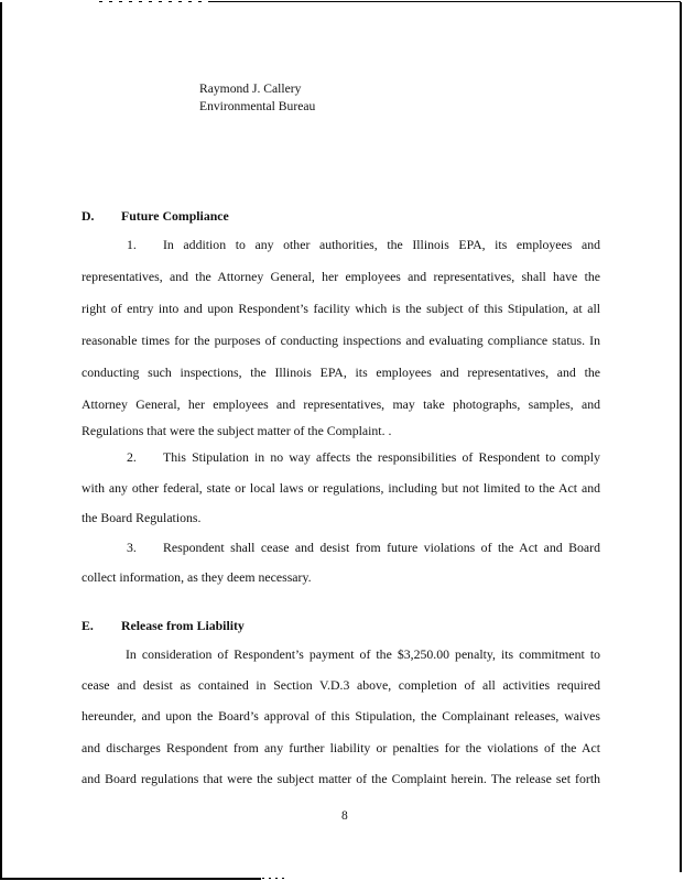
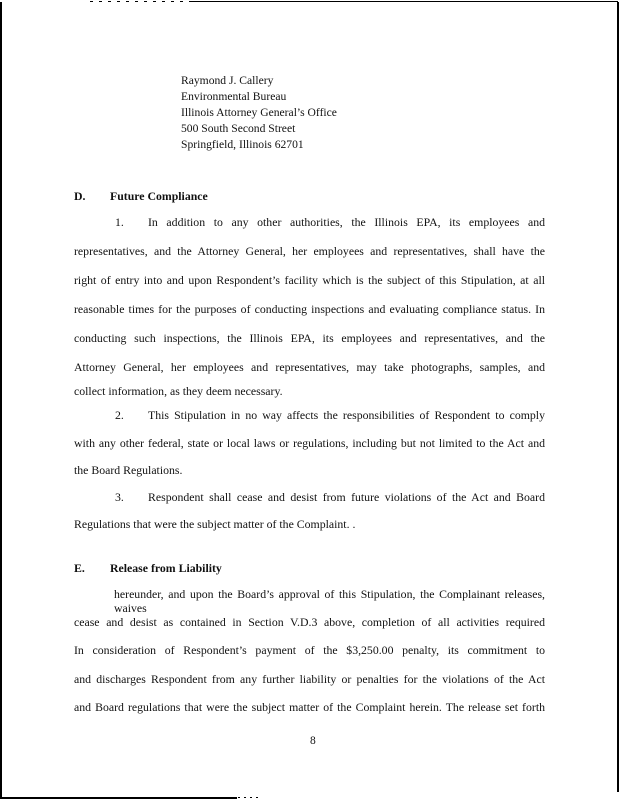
  Raymond J. Callery
  Environmental Bureau
+ Illinois Attorney General’s Office
+ 500 South Second Street
+ Springfield, Illinois 62701
  D.
  Future Compliance
  1.
  In addition to any other authorities, the Illinois EPA, its employees and
  representatives, and the Attorney General, her employees and representatives, shall have the
  right of entry into and upon Respondent’s facility which is the subject of this Stipulation, at all
  reasonable times for the purposes of conducting inspections and evaluating compliance status. In
  conducting such inspections, the Illinois EPA, its employees and representatives, and the
  Attorney General, her employees and representatives, may take photographs, samples, and
- Regulations that were the subject matter of the Complaint. .
+ collect information, as they deem necessary.
  2.
  This Stipulation in no way affects the responsibilities of Respondent to comply
  with any other federal, state or local laws or regulations, including but not limited to the Act and
  the Board Regulations.
  3.
  Respondent shall cease and desist from future violations of the Act and Board
- collect information, as they deem necessary.
+ Regulations that were the subject matter of the Complaint. .
  E.
  Release from Liability
- In consideration of Respondent’s payment of the $3,250.00 penalty, its commitment to
+ hereunder, and upon the Board’s approval of this Stipulation, the Complainant releases, waives
  cease and desist as contained in Section V.D.3 above, completion of all activities required
- hereunder, and upon the Board’s approval of this Stipulation, the Complainant releases, waives
+ In consideration of Respondent’s payment of the $3,250.00 penalty, its commitment to
  and discharges Respondent from any further liability or penalties for the violations of the Act
  and Board regulations that were the subject matter of the Complaint herein. The release set forth
  8
